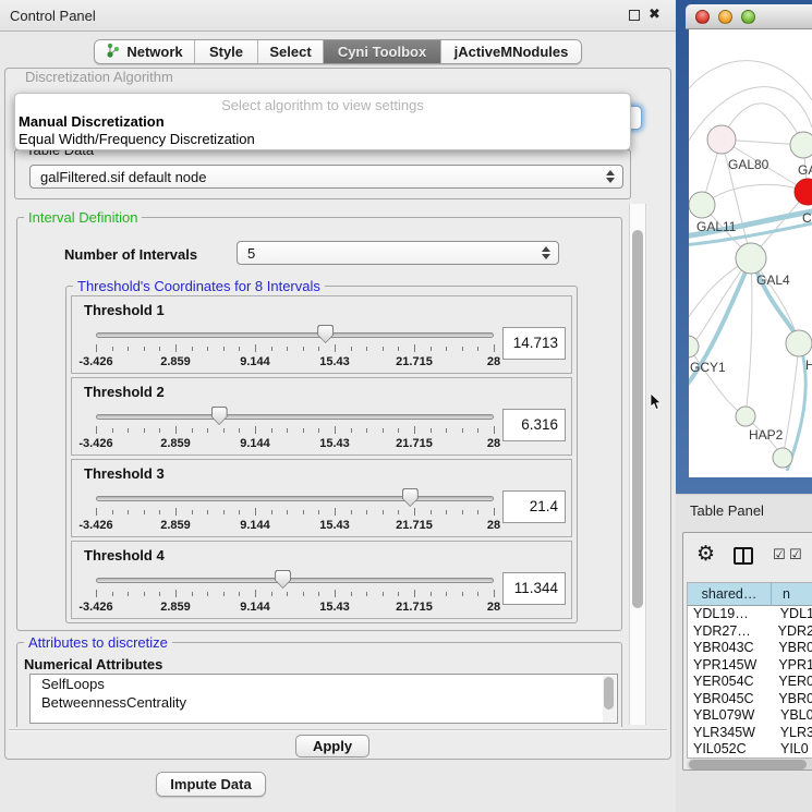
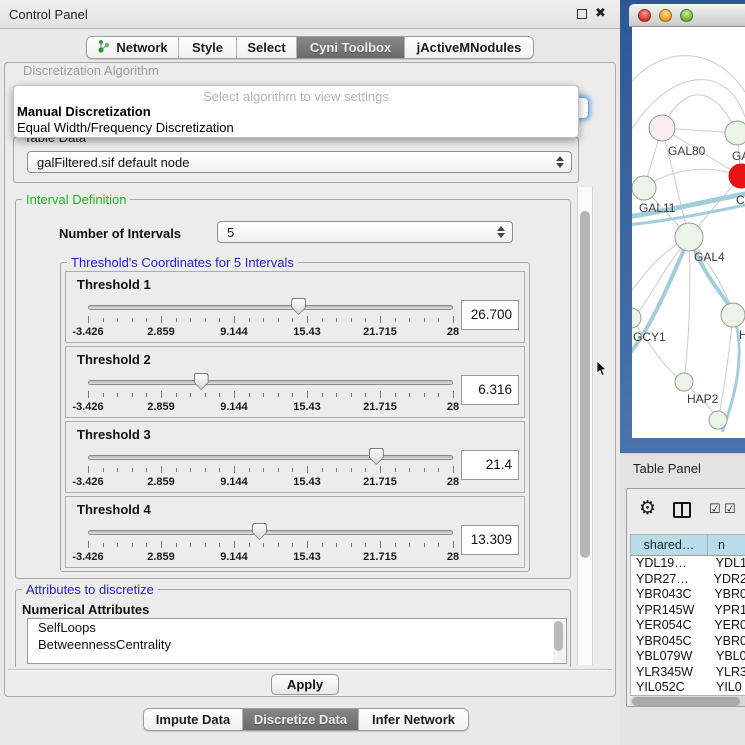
  Control Panel
  ✖
  Network
  Style
  Select
  Cyni Toolbox
  jActiveMNodules
  Discretization Algorithm
  Select algorithm to view settings
  Manual Discretization
  Equal Width/Frequency Discretization
  galFiltered.sif default node
  Interval Definition
  Number of Intervals
  5
- Threshold's Coordinates for 8 Intervals
+ Threshold's Coordinates for 5 Intervals
  Threshold 1
  -3.426
  2.859
  9.144
  15.43
  21.715
  28
- 14.713
+ 26.700
  Threshold 2
  -3.426
  2.859
  9.144
  15.43
  21.715
  28
  6.316
  Threshold 3
  -3.426
  2.859
  9.144
  15.43
  21.715
  28
  21.4
  Threshold 4
  -3.426
  2.859
  9.144
  15.43
  21.715
  28
- 11.344
+ 13.309
  Attributes to discretize
  Numerical Attributes
  SelfLoops
  BetweennessCentrality
  Apply
  Impute Data
+ Discretize Data
+ Infer Network
  GAL80
  C
  GAL11
  GAL4
  GCY1
  H
  HAP2
  Table Panel
  ⚙
  ☑
  ☑
  shared…
  n
  YDL19…
  YDL1
  YDR27…
  YDR2
  YBR043C
  YBR0
  YPR145W
  YPR1
  YER054C
  YER0
  YBR045C
  YBR0
  YBL079W
  YBL0
  YLR345W
  YLR3
  YIL052C
  YIL0
